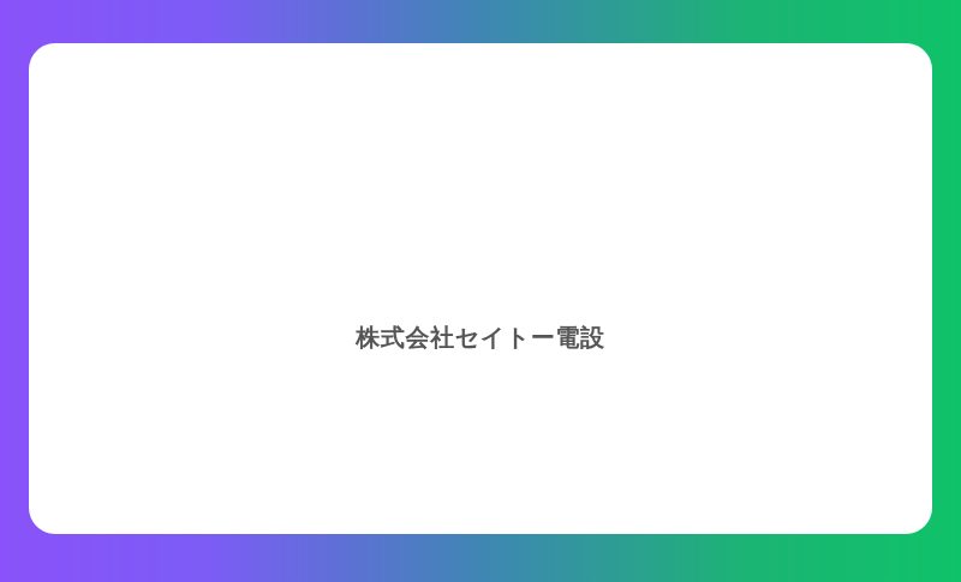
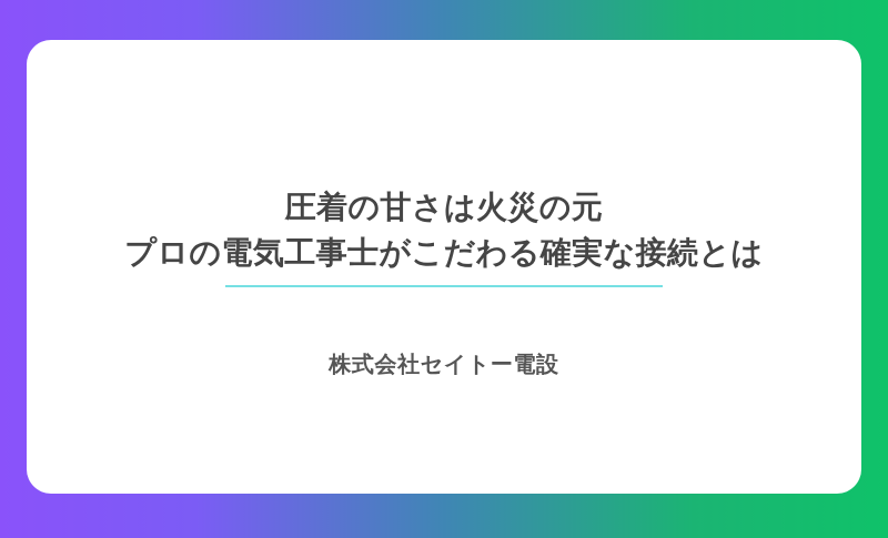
+ 圧着の甘さは火災の元
+ プロの電気工事士がこだわる確実な接続とは
  株式会社セイトー電設
